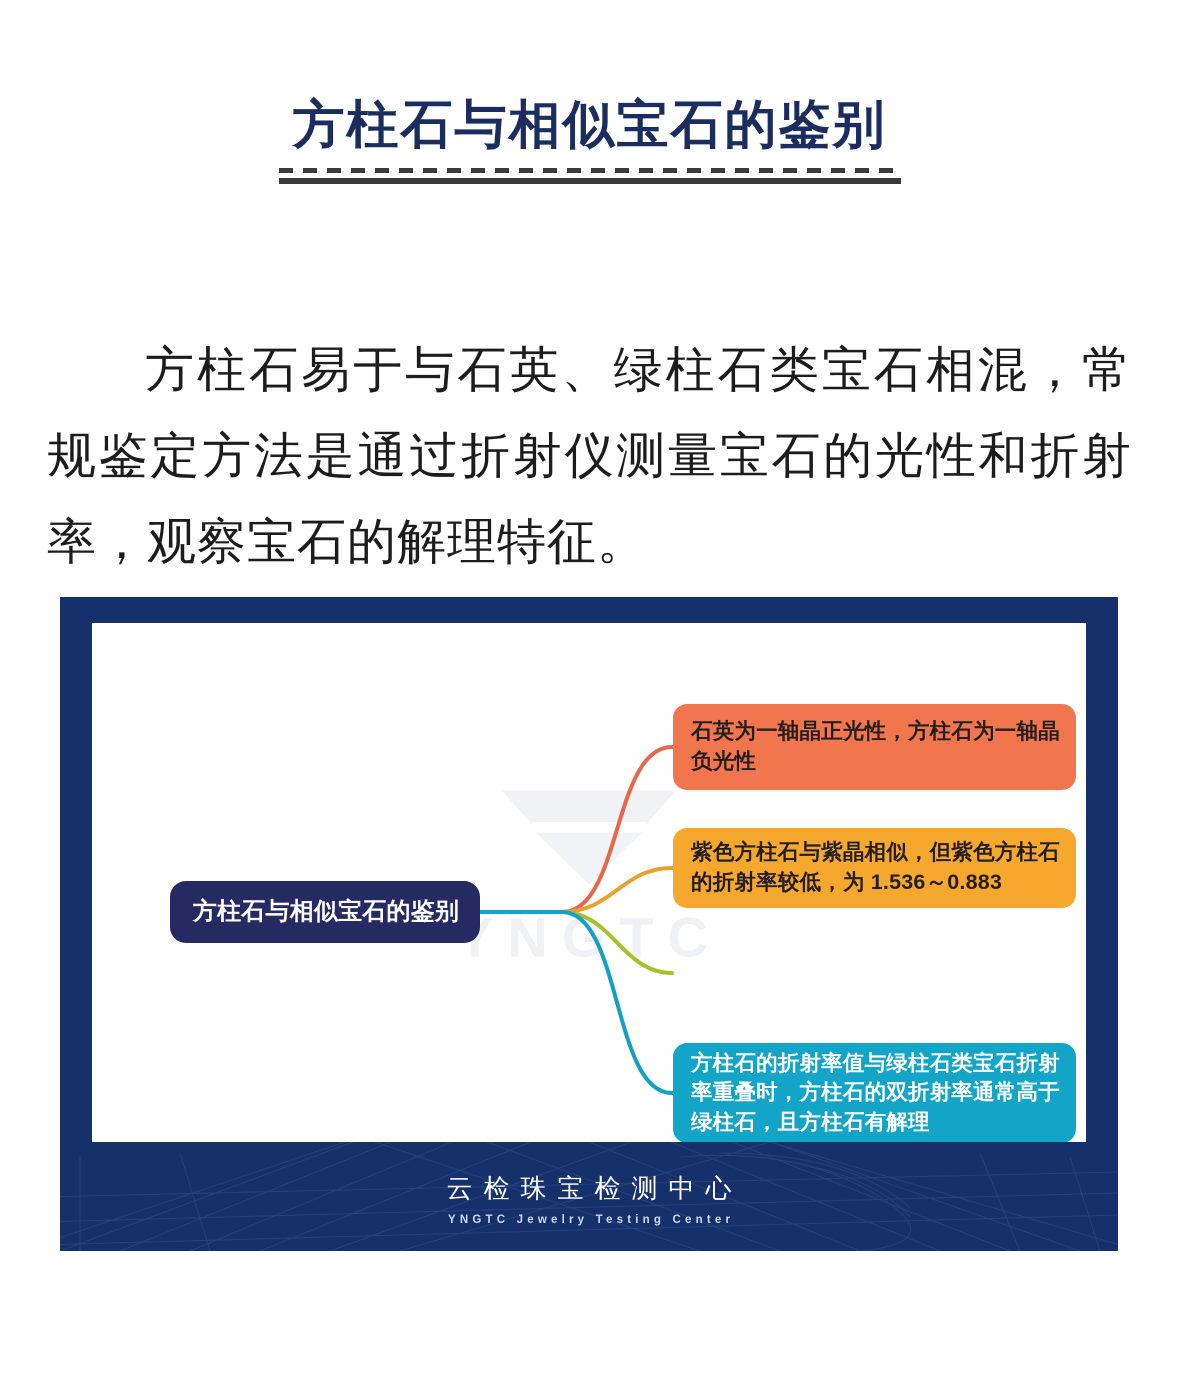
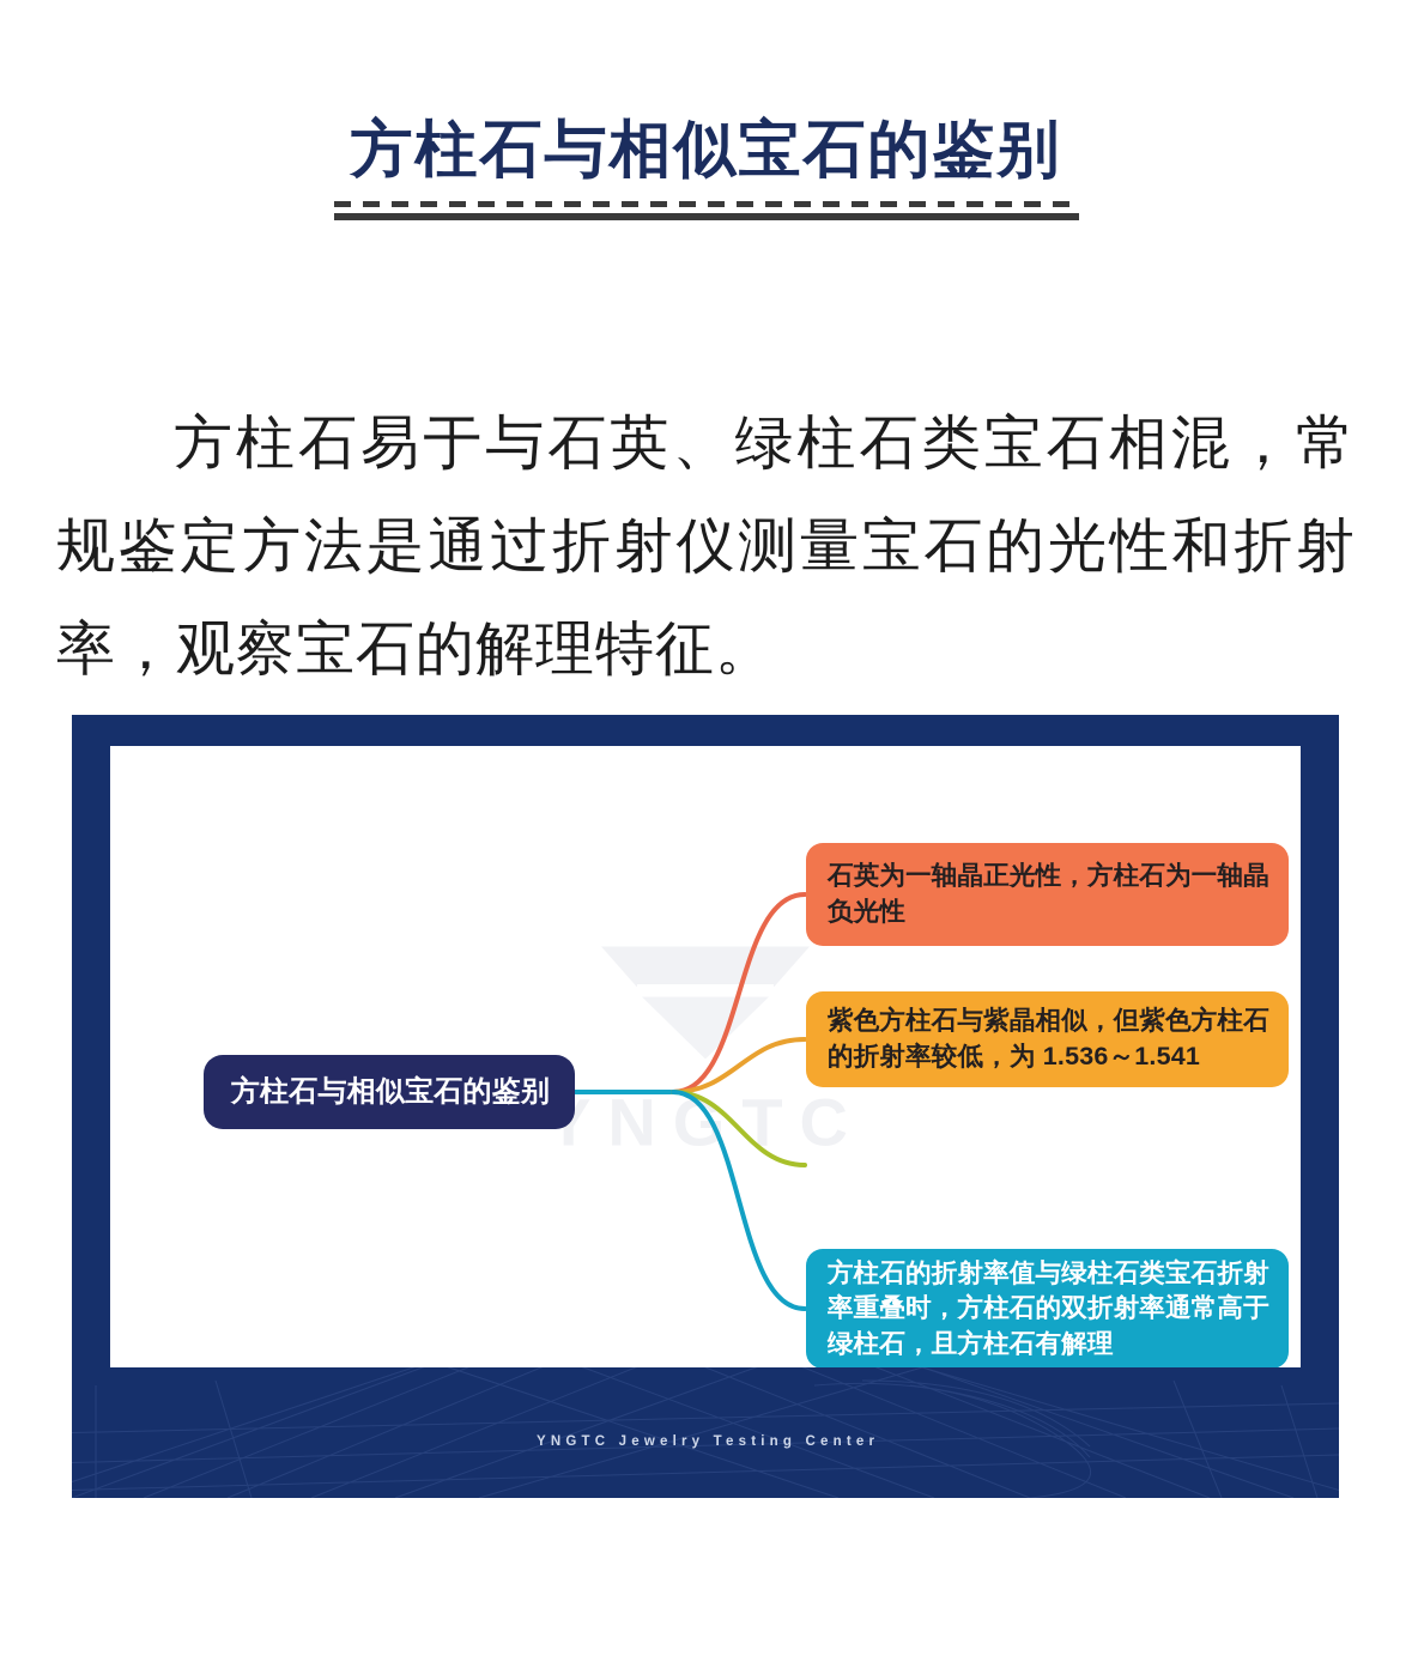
  方柱石与相似宝石的鉴别
  方柱石易于与石英、绿柱石类宝石相混，常规鉴定方法是通过折射仪测量宝石的光性和折射率，观察宝石的解理特征。
  YNGTC
  方柱石与相似宝石的鉴别
  石英为一轴晶正光性，方柱石为一轴晶负光性
- 紫色方柱石与紫晶相似，但紫色方柱石的折射率较低，为 1.536～0.883
+ 紫色方柱石与紫晶相似，但紫色方柱石的折射率较低，为 1.536～1.541
  方柱石的折射率值与绿柱石类宝石折射率重叠时，方柱石的双折射率通常高于绿柱石，且方柱石有解理
- 云检珠宝检测中心
  YNGTC Jewelry Testing Center
